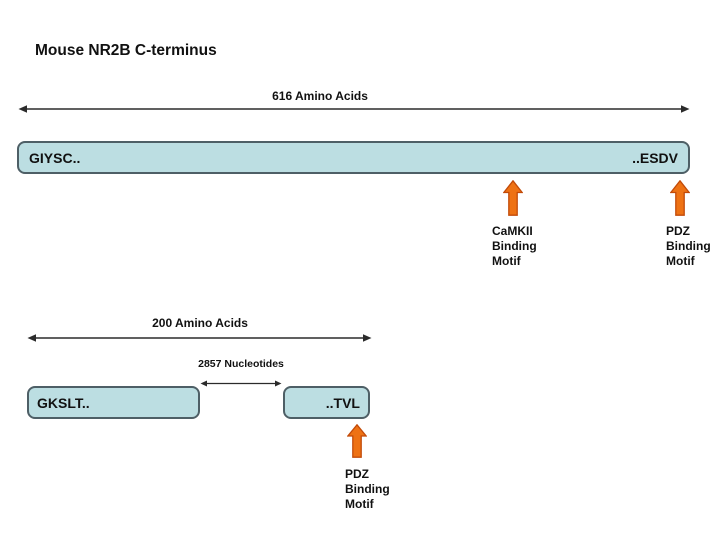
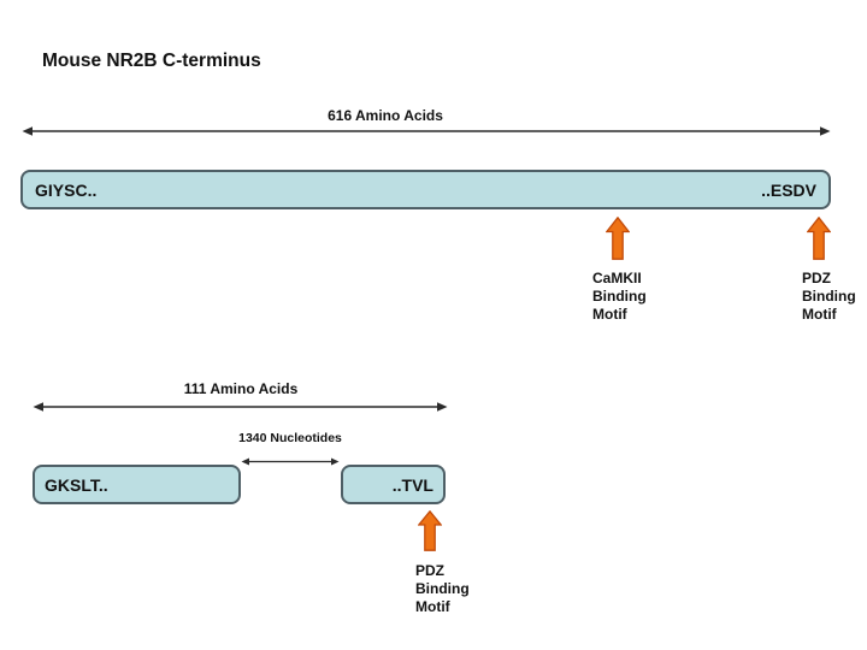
  Mouse NR2B C-terminus
  616 Amino Acids
  GIYSC..
  ..ESDV
  CaMKII
  Binding
  Motif
  PDZ
  Binding
  Motif
- 200 Amino Acids
+ 111 Amino Acids
- 2857 Nucleotides
+ 1340 Nucleotides
  GKSLT..
  ..TVL
  PDZ
  Binding
  Motif
